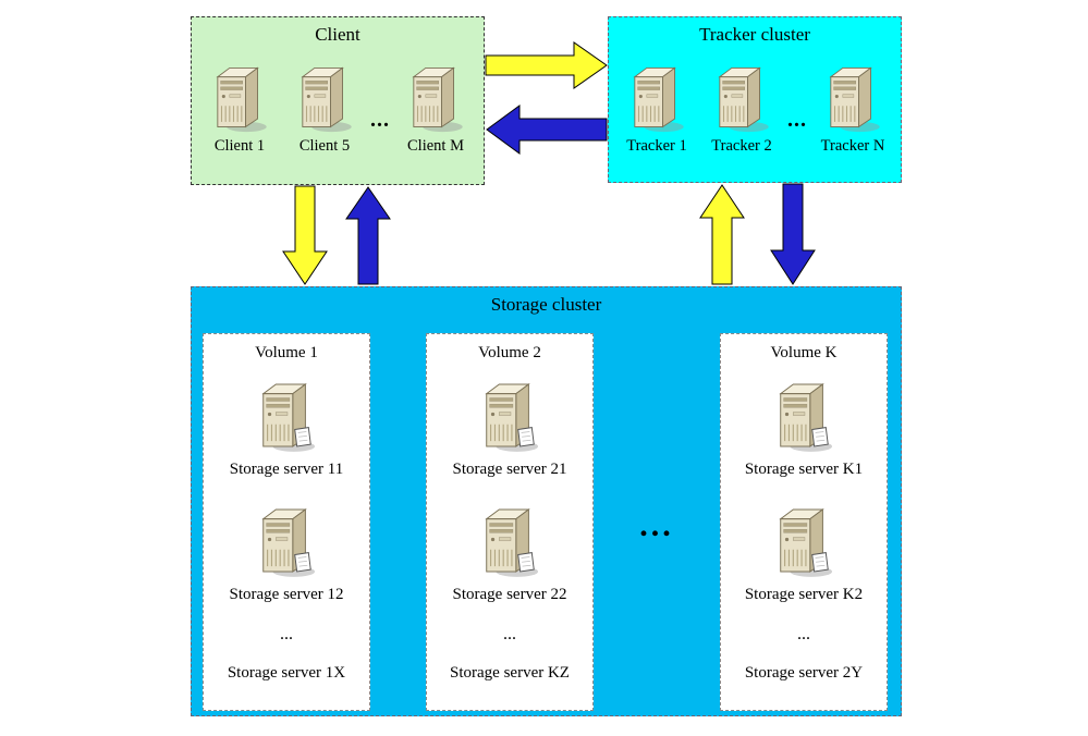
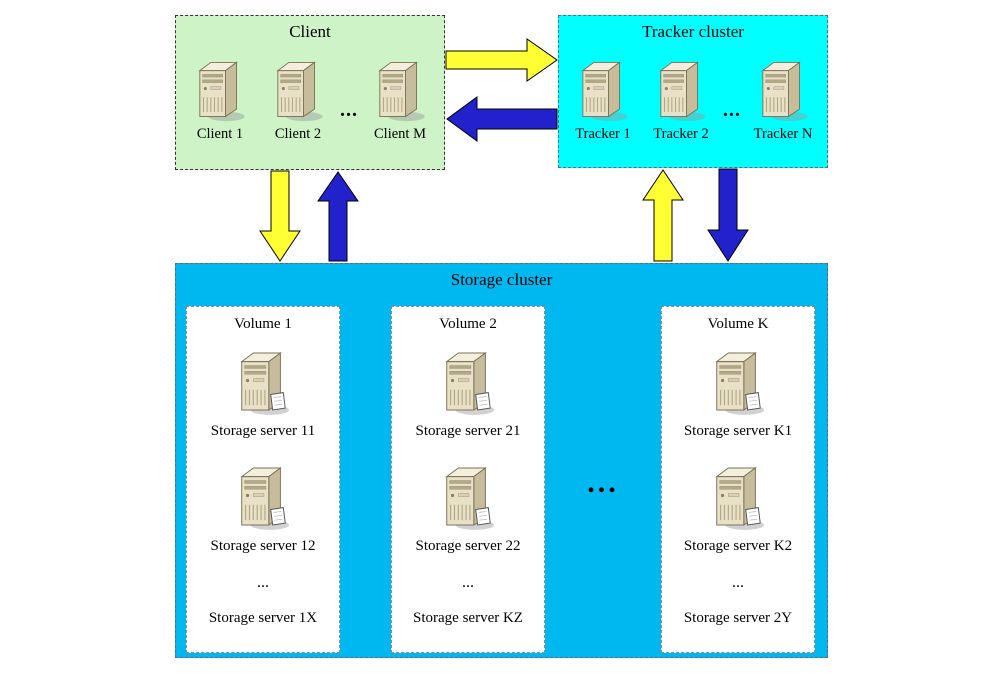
  Client
  Client 1
- Client 5
+ Client 2
  ...
  Client M
  Tracker cluster
  Tracker 1
  Tracker 2
  ...
  Tracker N
  Storage cluster
  Volume 1
  Storage server 11
  Storage server 12
  ...
  Storage server 1X
  Volume 2
  Storage server 21
  Storage server 22
  ...
  Storage server KZ
  ...
  Volume K
  Storage server K1
  Storage server K2
  ...
  Storage server 2Y
